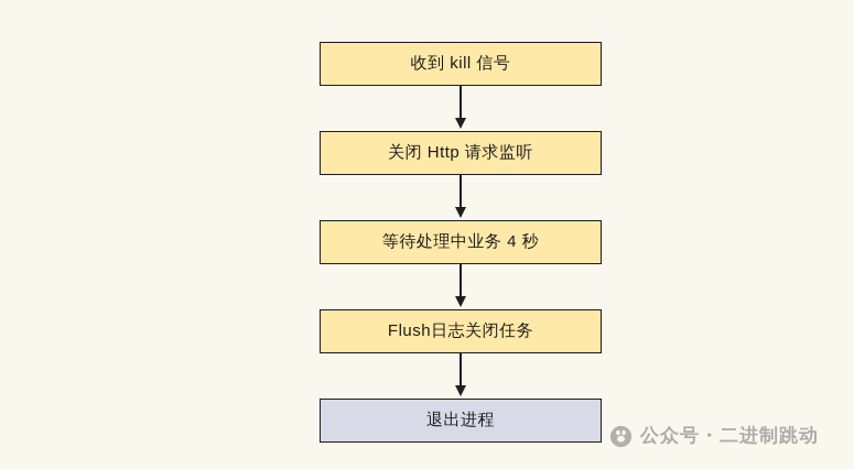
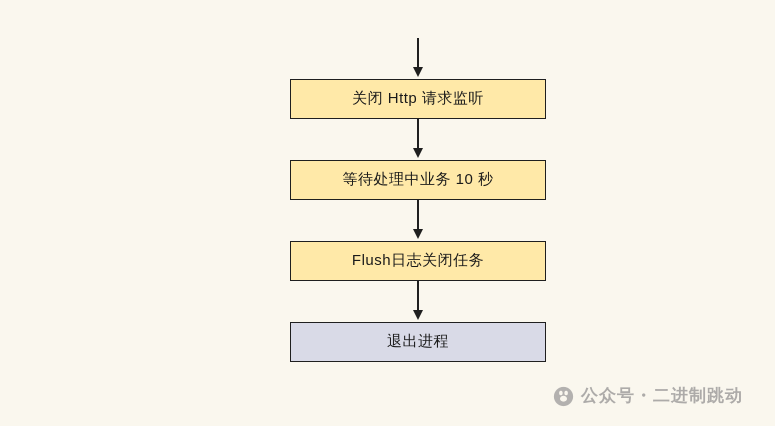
- 收到 kill 信号
  关闭 Http 请求监听
- 等待处理中业务 4 秒
+ 等待处理中业务 10 秒
  Flush日志关闭任务
  退出进程
  公众号・二进制跳动
